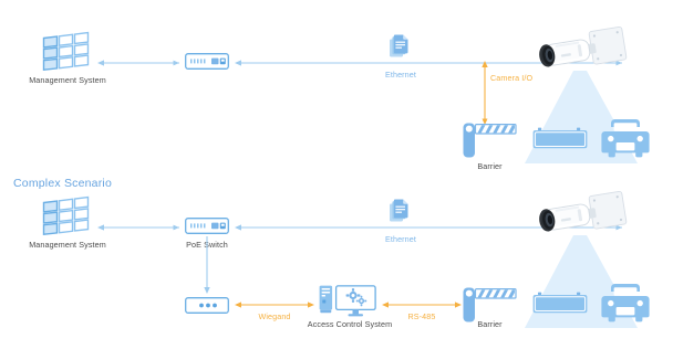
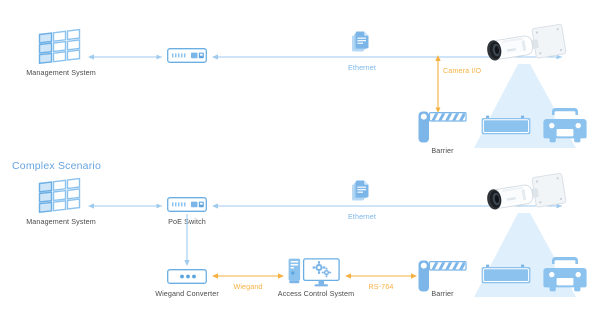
  Management System
  Ethernet
  Camera I/O
  Barrier
  Complex Scenario
  Management System
  PoEwitch
  Ethernet
+ Wiegand Converter
  Wiegand
  Access Control System
- RS-485
+ RS-764
  Barrier
